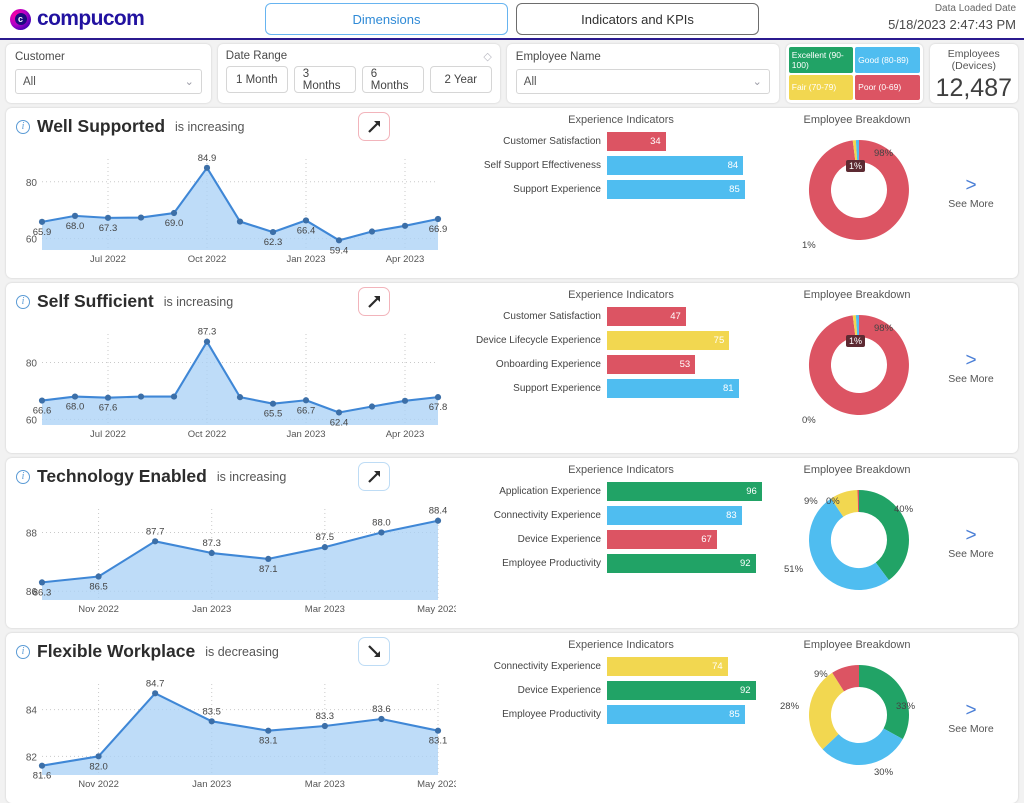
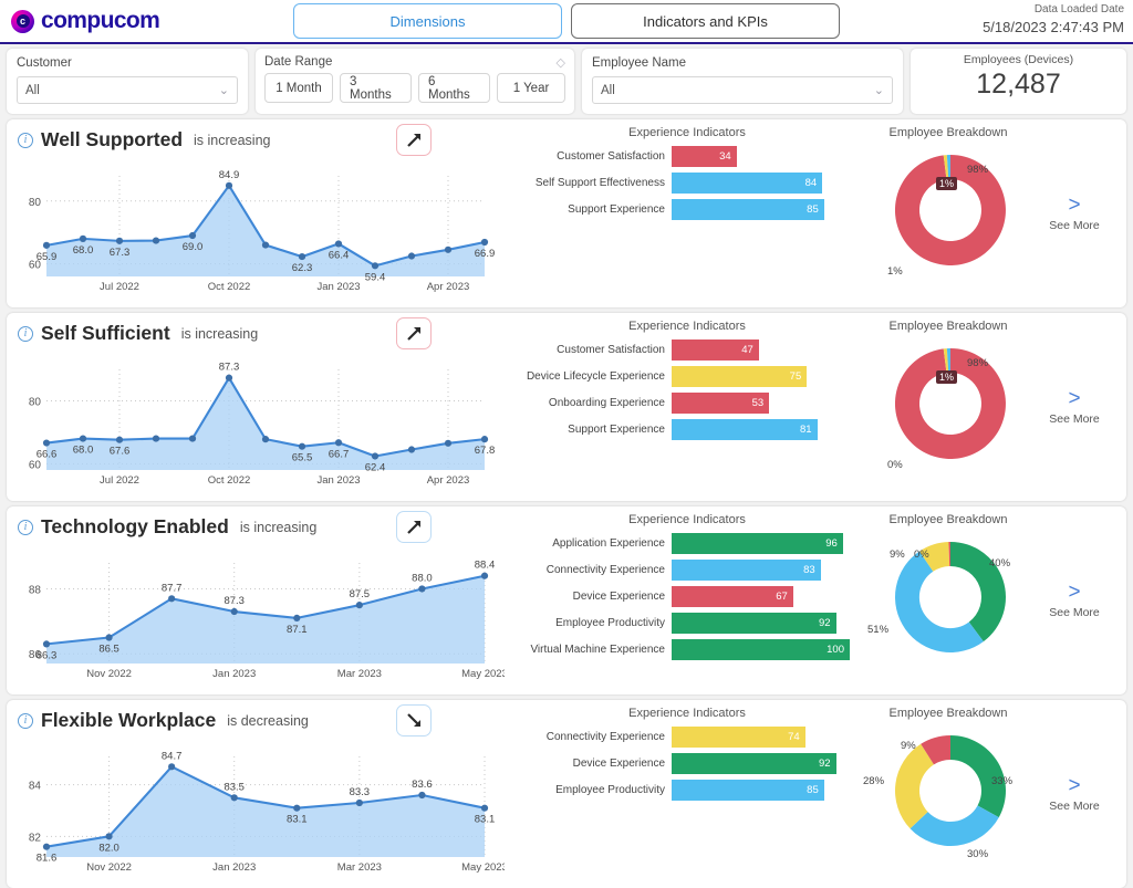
  c
  compucom
  Dimensions
  Indicators and KPIs
  Data Loaded Date
  5/18/2023 2:47:43 PM
  Customer
  All
  ⌄
  Date Range
  ◇
  1 Month
  3 Months
  6 Months
- 2 Year
+ 1 Year
  Employee Name
  All
  ⌄
- Excellent (90-100)
- Good (80-89)
- Fair (70-79)
- Poor (0-69)
  Employees (Devices)
  12,487
  i
  Well Supported
  is increasing
  60
  80
  Jul 2022
  Oct 2022
  Jan 2023
  Apr 2023
  65.9
  68.0
  67.3
  69.0
  84.9
  62.3
  66.4
  59.4
  66.9
  Experience Indicators
  Customer Satisfaction
  34
  Self Support Effectiveness
  84
  Support Experience
  85
  Employee Breakdown
  98%
  1%
  1%
  >
  See More
  i
  Self Sufficient
  is increasing
  60
  80
  Jul 2022
  Oct 2022
  Jan 2023
  Apr 2023
  66.6
  68.0
  67.6
  87.3
  65.5
  66.7
  62.4
  67.8
  Experience Indicators
  Customer Satisfaction
  47
  Device Lifecycle Experience
  75
  Onboarding Experience
  53
  Support Experience
  81
  Employee Breakdown
  98%
  0%
  1%
  >
  See More
  i
  Technology Enabled
  is increasing
  86
  88
  Nov 2022
  Jan 2023
  Mar 2023
  May 202
  86.3
  86.5
  87.7
  87.3
  87.1
  87.5
  88.0
  88.4
  Experience Indicators
  Application Experience
  96
  Connectivity Experience
  83
  Device Experience
  67
  Employee Productivity
  92
+ Virtual Machine Experience
+ 100
  Employee Breakdown
  40%
  51%
  9%
  0%
  >
  See More
  i
  Flexible Workplace
  is decreasing
  82
  84
  Nov 2022
  Jan 2023
  Mar 2023
  May 202
  81.6
  82.0
  84.7
  83.5
  83.1
  83.3
  83.6
  83.1
  Experience Indicators
  Connectivity Experience
  74
  Device Experience
  92
  Employee Productivity
  85
  Employee Breakdown
  33%
  30%
  28%
  9%
  >
  See More
